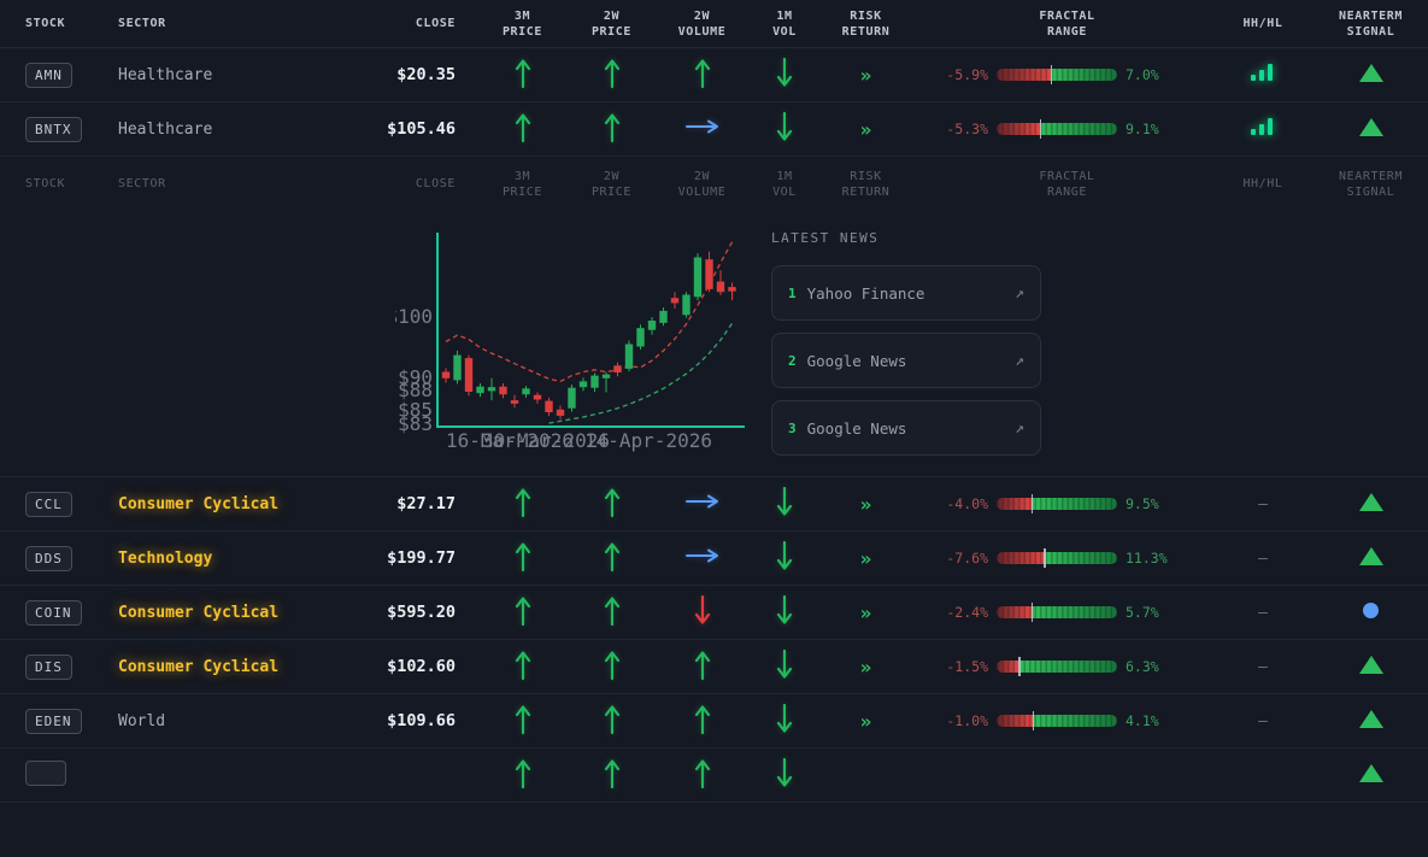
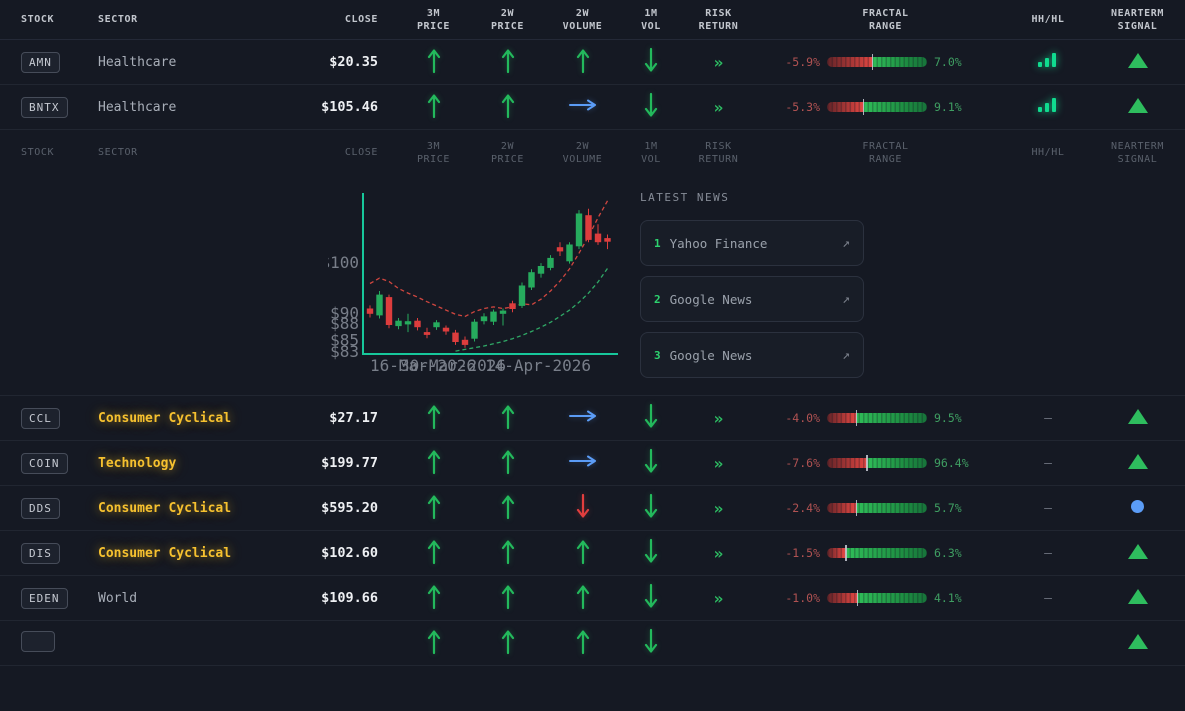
  STOCK
  SECTOR
  CLOSE
  3M
  PRICE
  2W
  PRICE
  2W
  VOLUME
  1M
  VOL
  RISK
  RETURN
  FRACTAL
  RANGE
  HH/HL
  NEARTERM
  SIGNAL
  AMN
  Healthcare
  $20.35
  »
  -5.9%
  7.0%
  BNTX
  Healthcare
  $105.46
  »
  -5.3%
  9.1%
  STOCK
  SECTOR
  CLOSE
  3M
  PRICE
  2W
  PRICE
  2W
  VOLUME
  1M
  VOL
  RISK
  RETURN
  FRACTAL
  RANGE
  HH/HL
  NEARTERM
  SIGNAL
  100
  $90
  $88
  $85
  $83
  16-Mar-2026
  30-Mar-2026
  14-Apr-2026
  LATEST NEWS
  1
  Yahoo Finance
  ↗
  2
  Google News
  ↗
  3
  Google News
  ↗
  CCL
  Consumer Cyclical
  $27.17
  »
  -4.0%
  9.5%
  –
- DDS
+ COIN
  Technology
  $199.77
  »
  -7.6%
- 11.3%
+ 96.4%
  –
- COIN
+ DDS
  Consumer Cyclical
  $595.20
  »
  -2.4%
  5.7%
  –
  DIS
  Consumer Cyclical
  $102.60
  »
  -1.5%
  6.3%
  –
  EDEN
  World
  $109.66
  »
  -1.0%
  4.1%
  –
